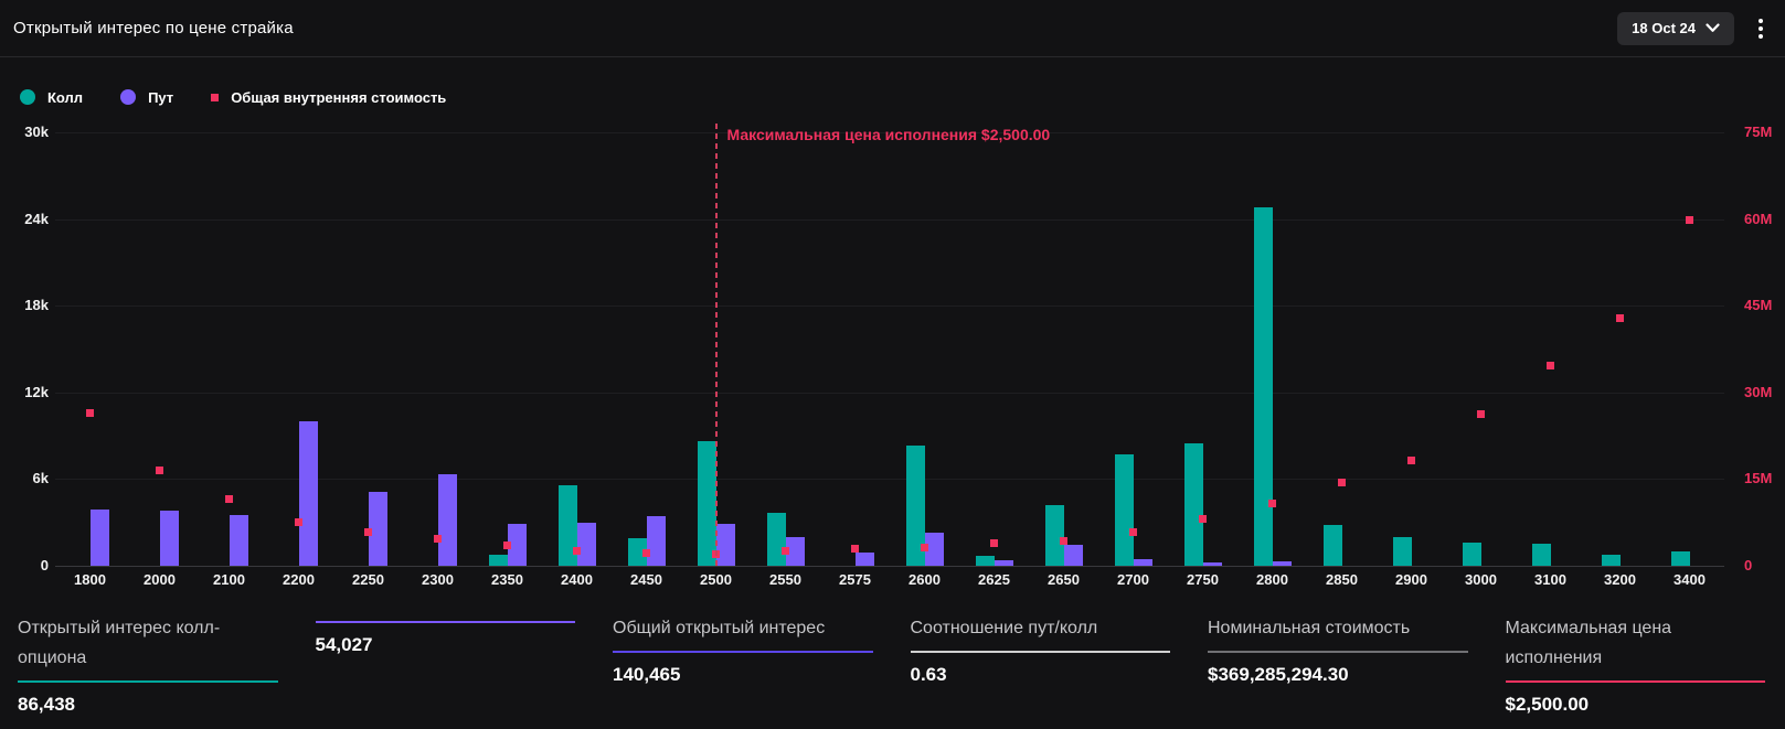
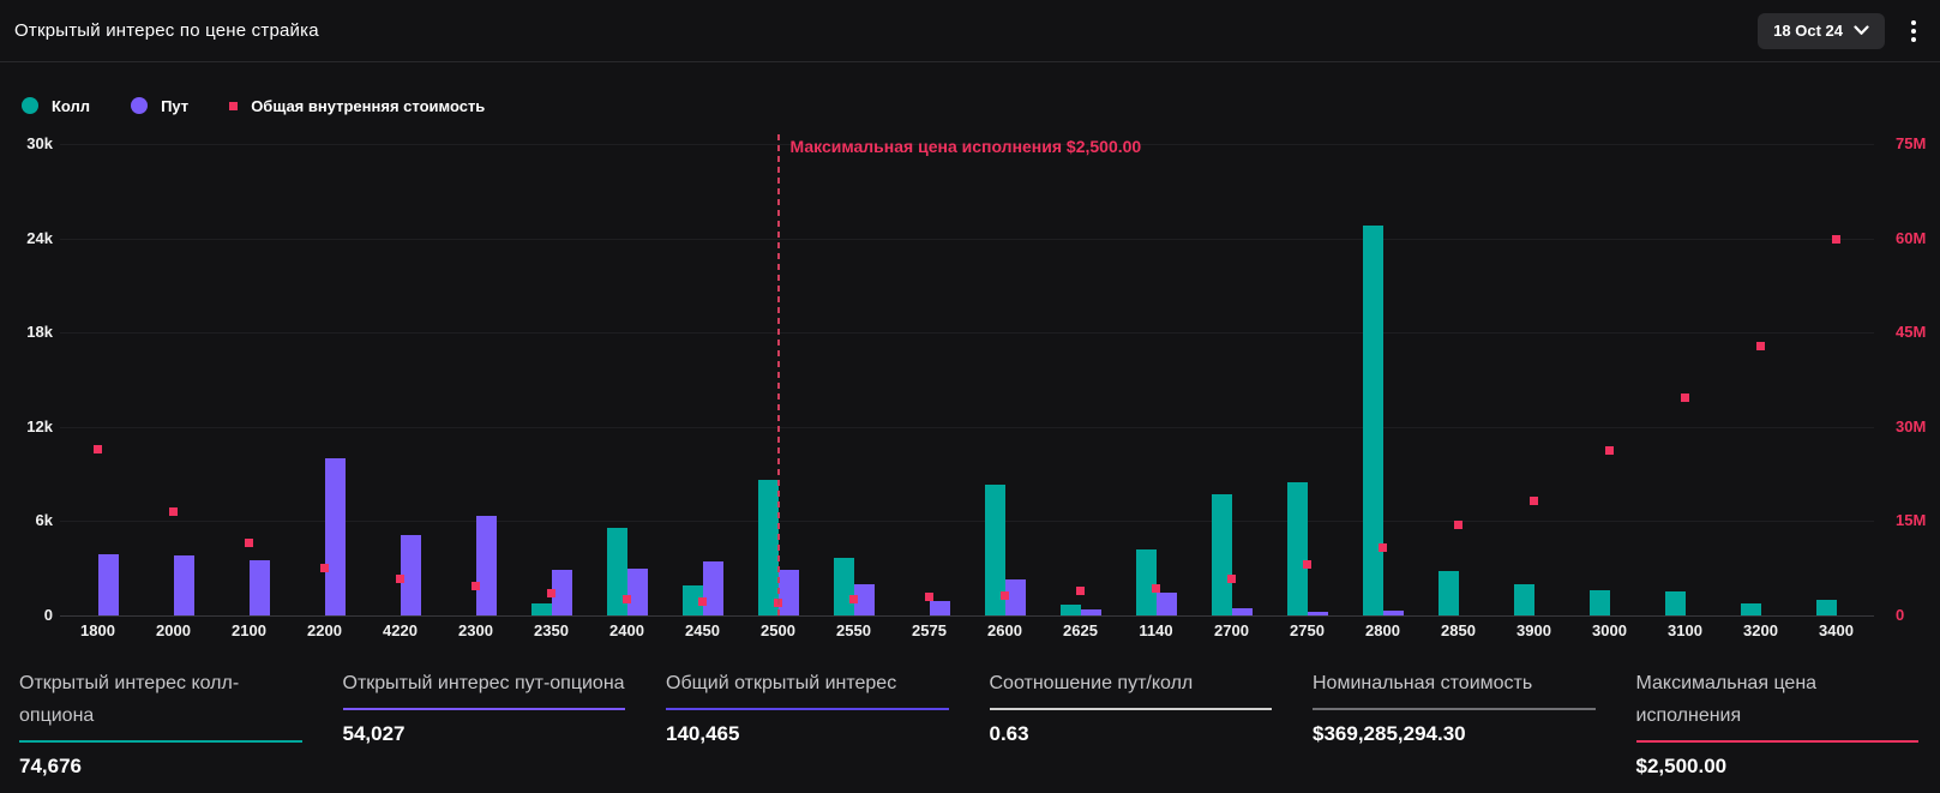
  Открытый интерес по цене страйка
  18 Oct 24
  Колл
  Пут
  Общая внутренняя стоимость
  0
  0
  6k
  15M
  12k
  30M
  18k
  45M
  24k
  60M
  30k
  75M
  1800
  2000
  2100
  2200
- 2250
+ 4220
  2300
  2350
  2400
  2450
  2500
  2550
  2575
  2600
  2625
- 2650
+ 1140
  2700
  2750
  2800
  2850
- 2900
+ 3900
  3000
  3100
  3200
  3400
  Максимальная цена исполнения $2,500.00
  Открытый интерес колл-опциона
- 86,438
+ 74,676
+ Открытый интерес пут-опциона
  54,027
  Общий открытый интерес
  140,465
  Соотношение пут/колл
  0.63
  Номинальная стоимость
  $369,285,294.30
  Максимальная цена исполнения
  $2,500.00
